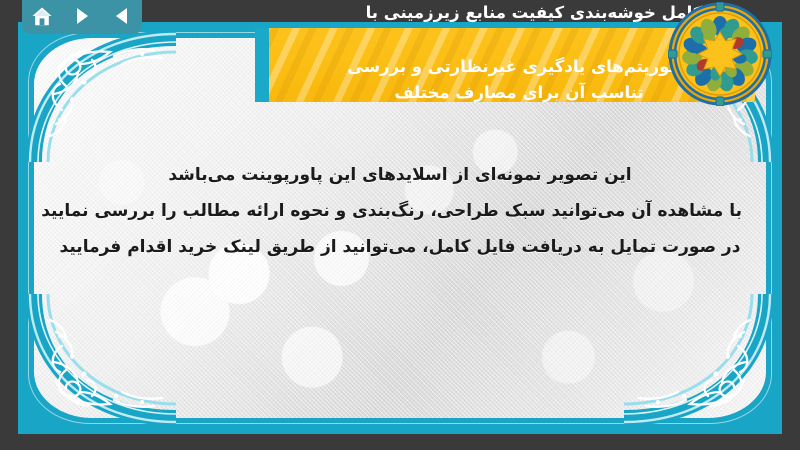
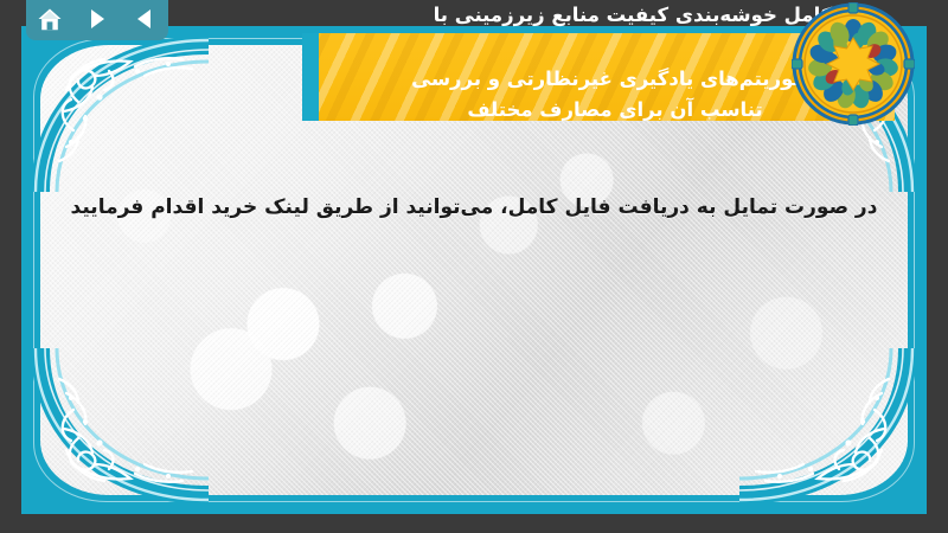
- این تصویر نمونه‌ای از اسلایدهای این پاورپوینت می‌باشد
- با مشاهده آن می‌توانید سبک طراحی، رنگ‌بندی و نحوه ارائه مطالب را بررسی نمایید
  در صورت تمایل به دریافت فایل کامل، می‌توانید از طریق لینک خرید اقدام فرمایید
  مل خوشه‌بندی کیفیت منابع زیرزمینی با
  وریتم‌های یادگیری غیرنظارتی و بررسی
  تناسب آن برای مصارف مختلف
